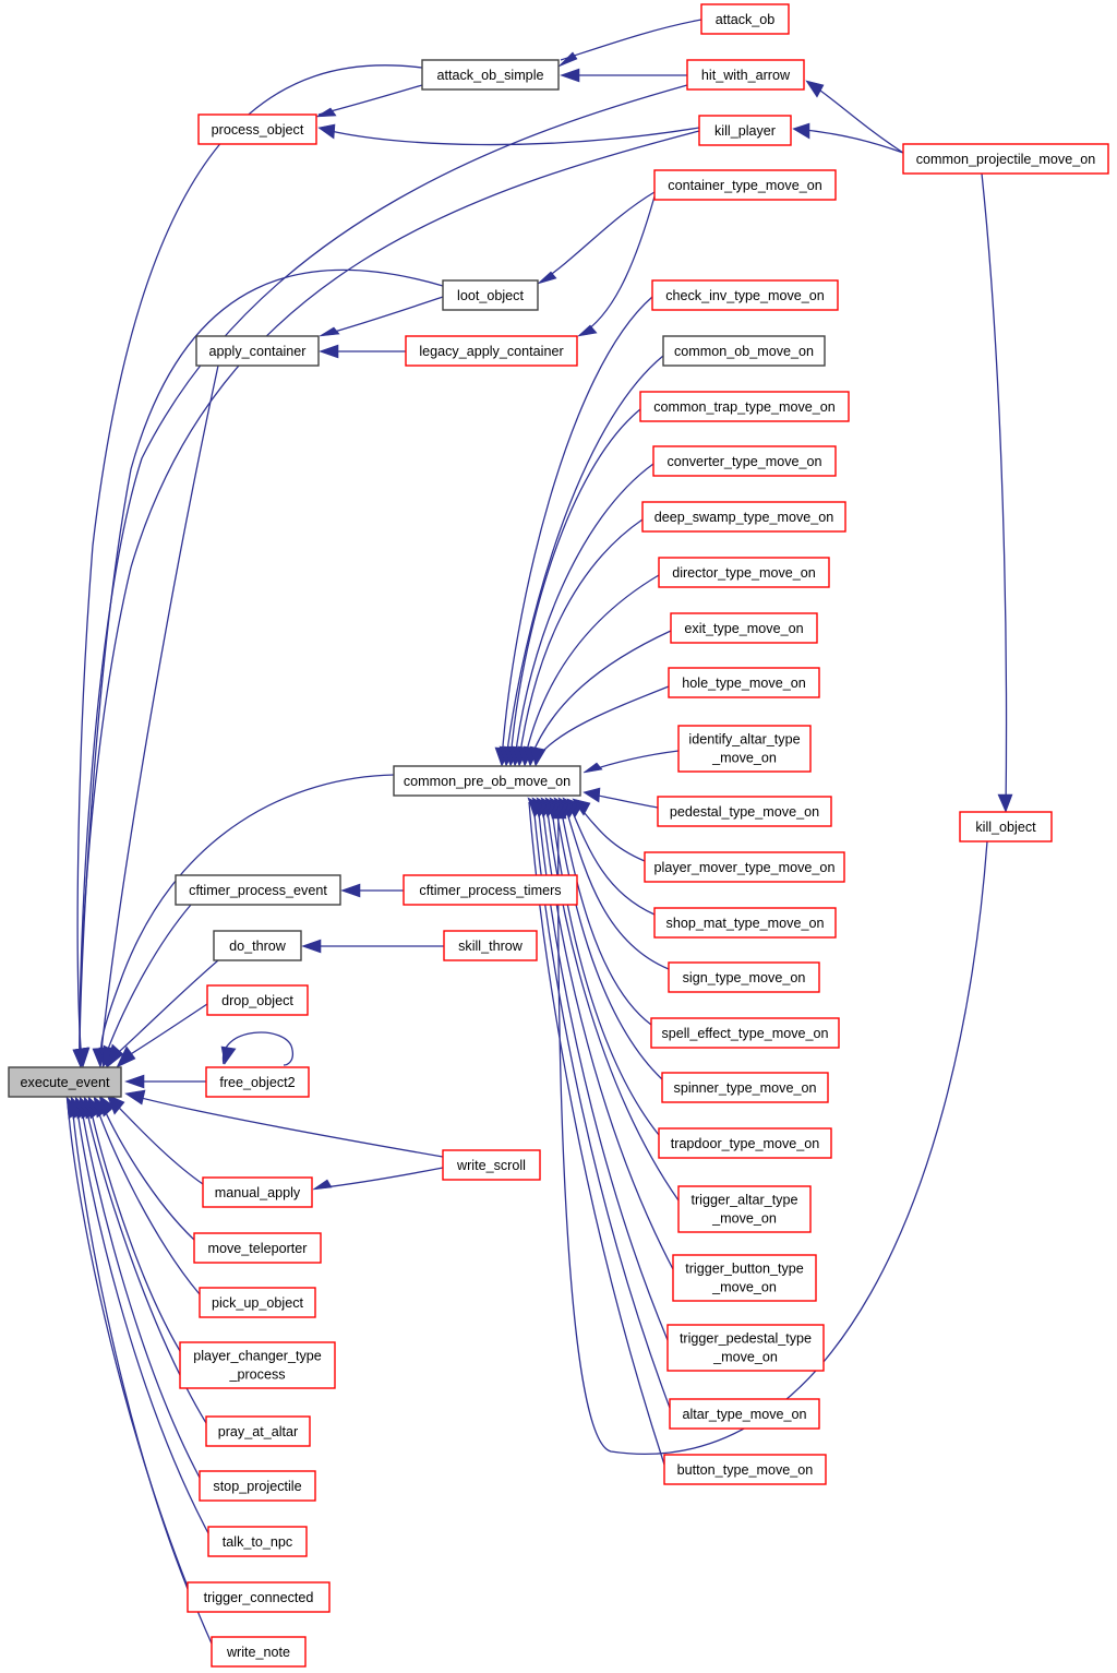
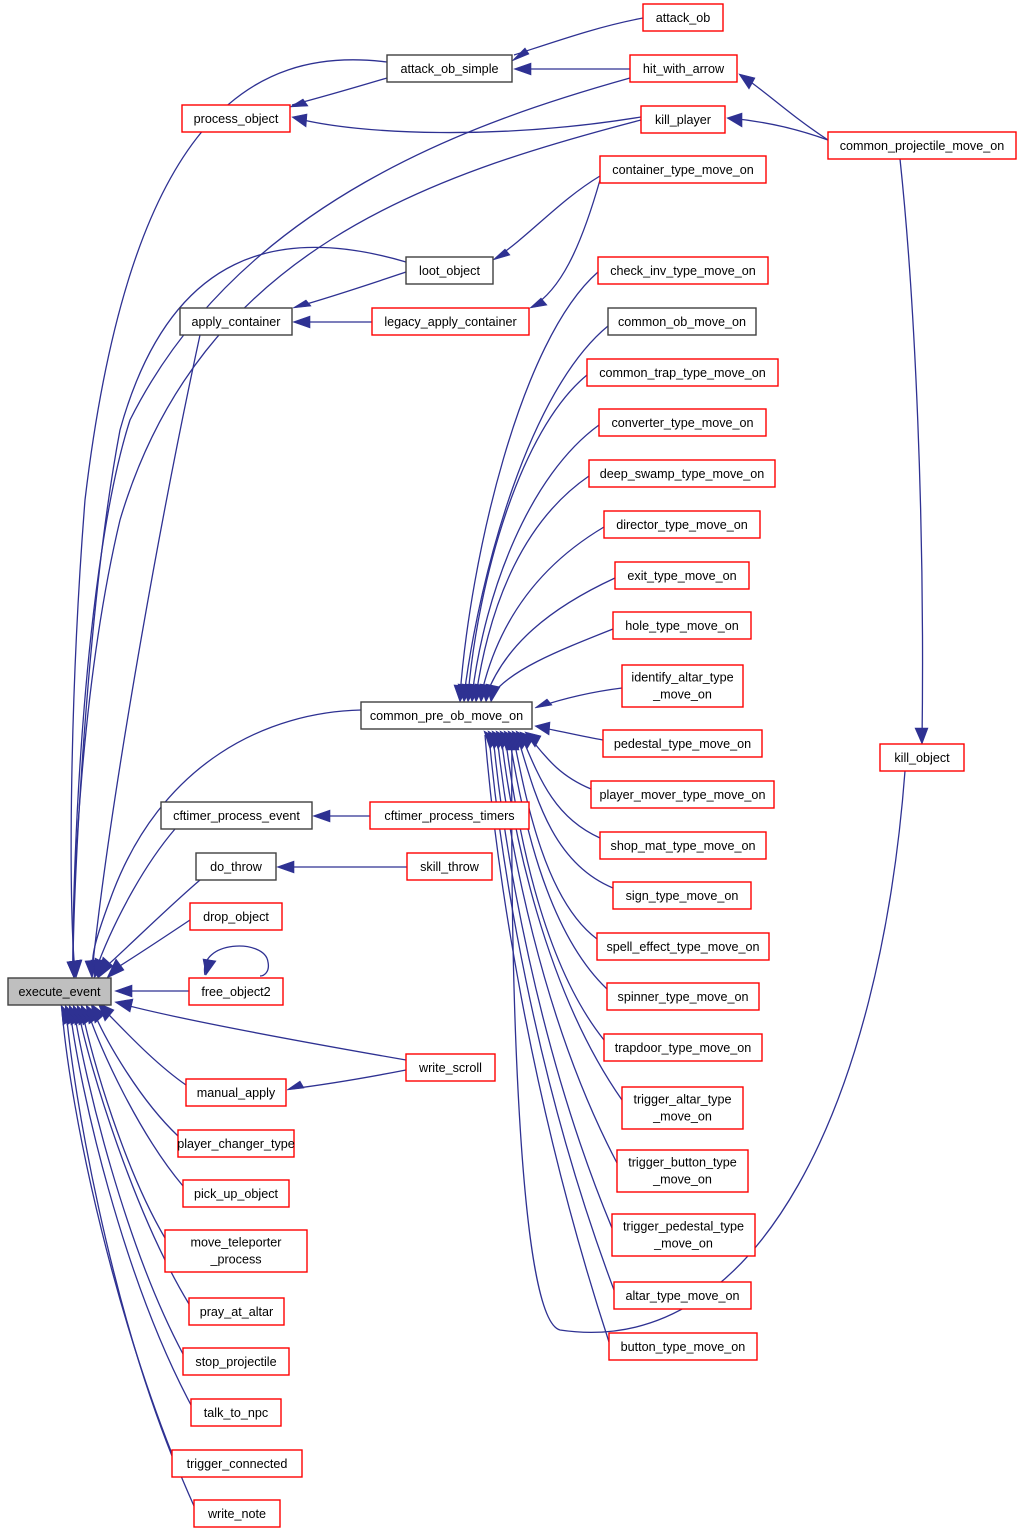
  execute_event
  attack_ob
  attack_ob_simple
  hit_with_arrow
  process_object
  kill_player
  common_projectile_move_on
  container_type_move_on
  loot_object
  check_inv_type_move_on
  apply_container
  legacy_apply_container
  common_ob_move_on
  common_trap_type_move_on
  converter_type_move_on
  deep_swamp_type_move_on
  director_type_move_on
  exit_type_move_on
  hole_type_move_on
  identify_altar_type
  _move_on
  common_pre_ob_move_on
  pedestal_type_move_on
  kill_object
  player_mover_type_move_on
  cftimer_process_event
  cftimer_process_timers
  shop_mat_type_move_on
  do_throw
  skill_throw
  sign_type_move_on
  drop_object
  spell_effect_type_move_on
  free_object2
  spinner_type_move_on
  trapdoor_type_move_on
  write_scroll
  manual_apply
  trigger_altar_type
  _move_on
- move_teleporter
+ player_changer_type
  trigger_button_type
  _move_on
  pick_up_object
  trigger_pedestal_type
  _move_on
- player_changer_type
+ move_teleporter
  _process
  altar_type_move_on
  pray_at_altar
  button_type_move_on
  stop_projectile
  talk_to_npc
  trigger_connected
  write_note
